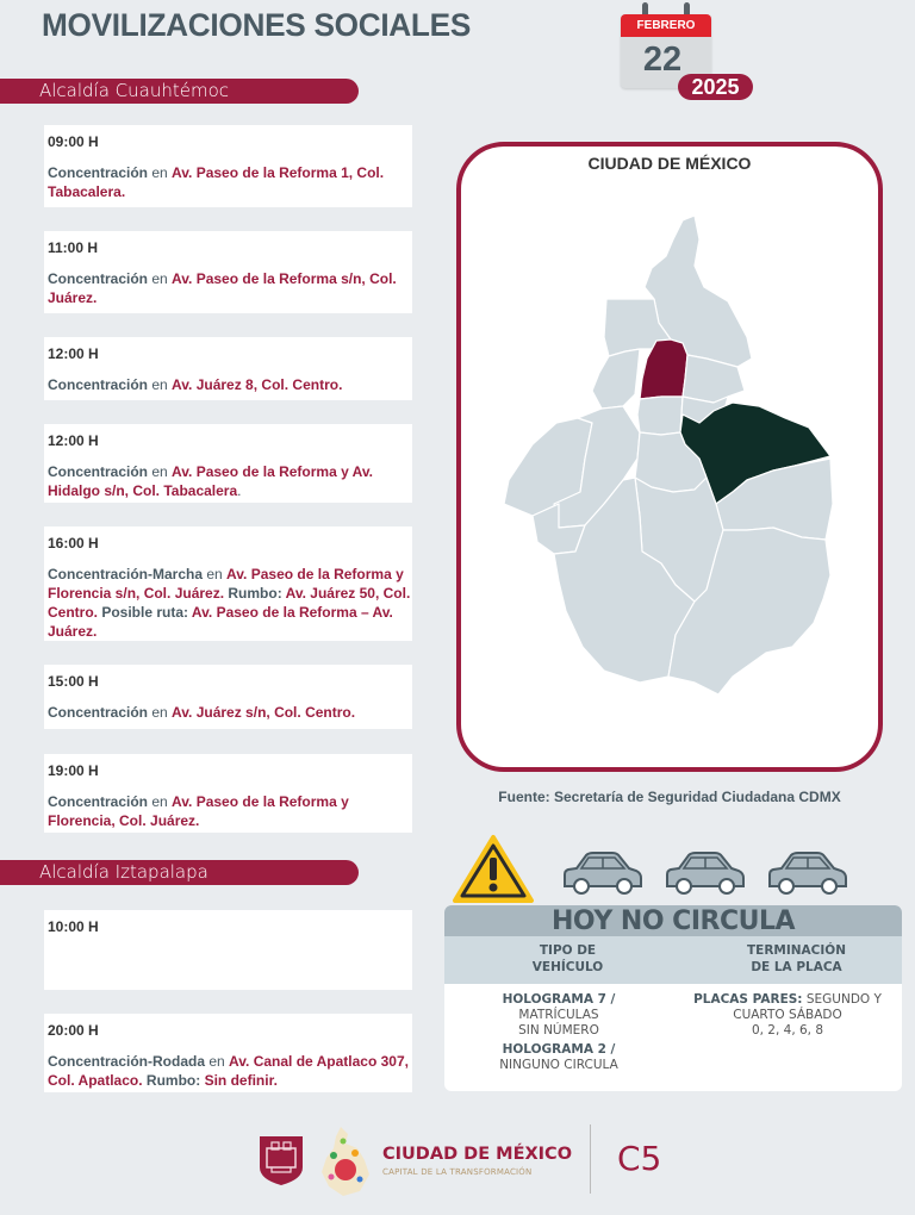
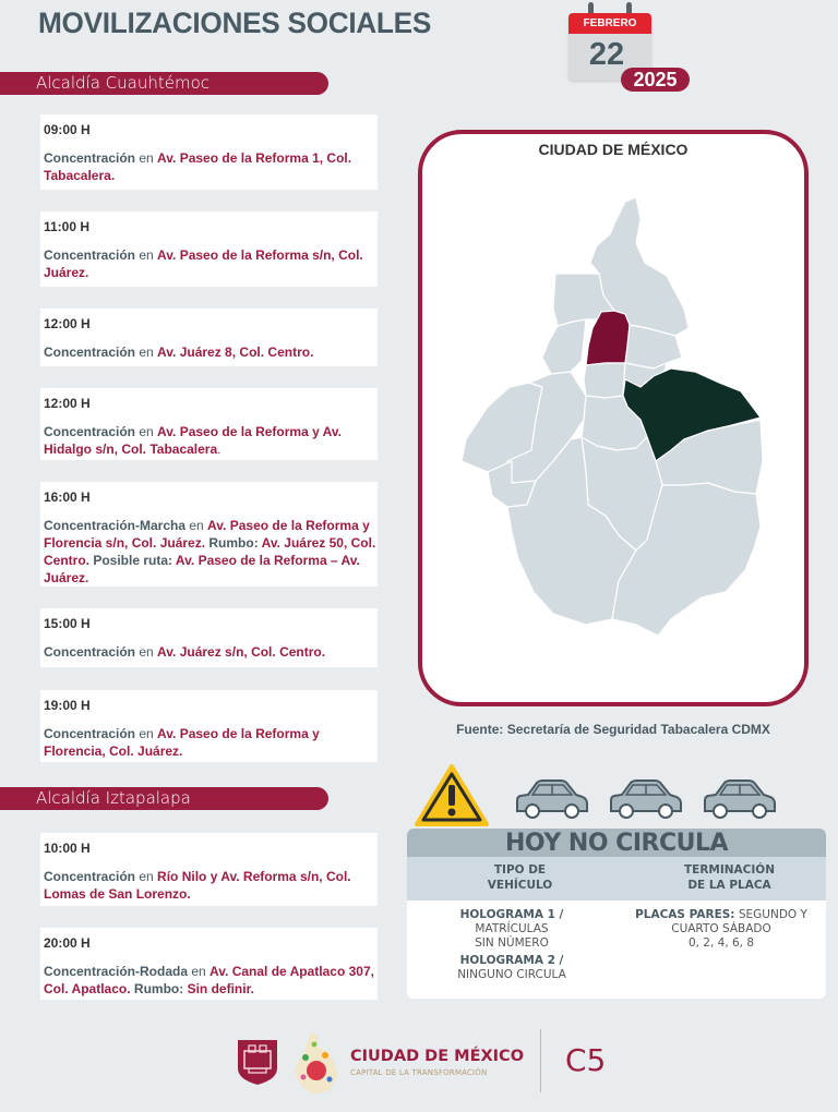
  MOVILIZACIONES SOCIALES
  FEBRERO
  22
  2025
  Alcaldía Cuauhtémoc
  09:00 H
  Concentración en Av. Paseo de la Reforma 1, Col. Tabacalera.
  11:00 H
  Concentración en Av. Paseo de la Reforma s/n, Col. Juárez.
  12:00 H
  Concentración en Av. Juárez 8, Col. Centro.
  12:00 H
  Concentración en Av. Paseo de la Reforma y Av. Hidalgo s/n, Col. Tabacalera.
  16:00 H
  Concentración-Marcha en Av. Paseo de la Reforma y Florencia s/n, Col. Juárez. Rumbo: Av. Juárez 50, Col. Centro. Posible ruta: Av. Paseo de la Reforma – Av. Juárez.
  15:00 H
  Concentración en Av. Juárez s/n, Col. Centro.
  19:00 H
  Concentración en Av. Paseo de la Reforma y Florencia, Col. Juárez.
  Alcaldía Iztapalapa
  10:00 H
+ Concentración en Río Nilo y Av. Reforma s/n, Col. Lomas de San Lorenzo.
  20:00 H
  Concentración-Rodada en Av. Canal de Apatlaco 307, Col. Apatlaco. Rumbo: Sin definir.
  CIUDAD DE MÉXICO
- Fuente: Secretaría de Seguridad Ciudadana CDMX
+ Fuente: Secretaría de Seguridad Tabacalera CDMX
  HOY NO CIRCULA
  TIPO DE VEHÍCULO
  TERMINACIÓN DE LA PLACA
- HOLOGRAMA 7 /
+ HOLOGRAMA 1 /
  MATRÍCULAS SIN NÚMERO
  HOLOGRAMA 2 /
  NINGUNO CIRCULA
  PLACAS PARES: SEGUNDO Y CUARTO SÁBADO
  0, 2, 4, 6, 8
  CIUDAD DE MÉXICO
  CAPITAL DE LA TRANSFORMACIÓN
  C5
